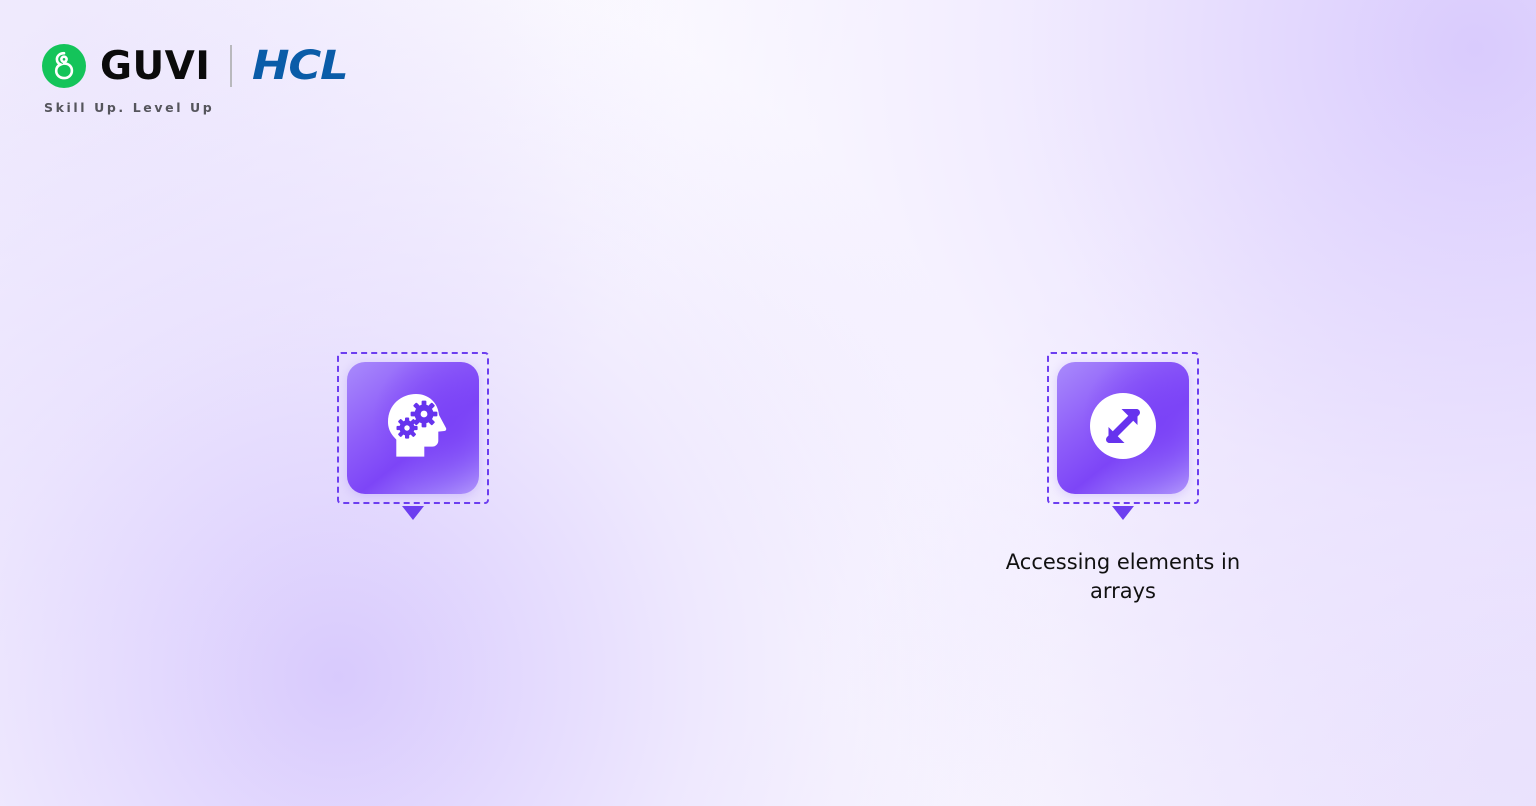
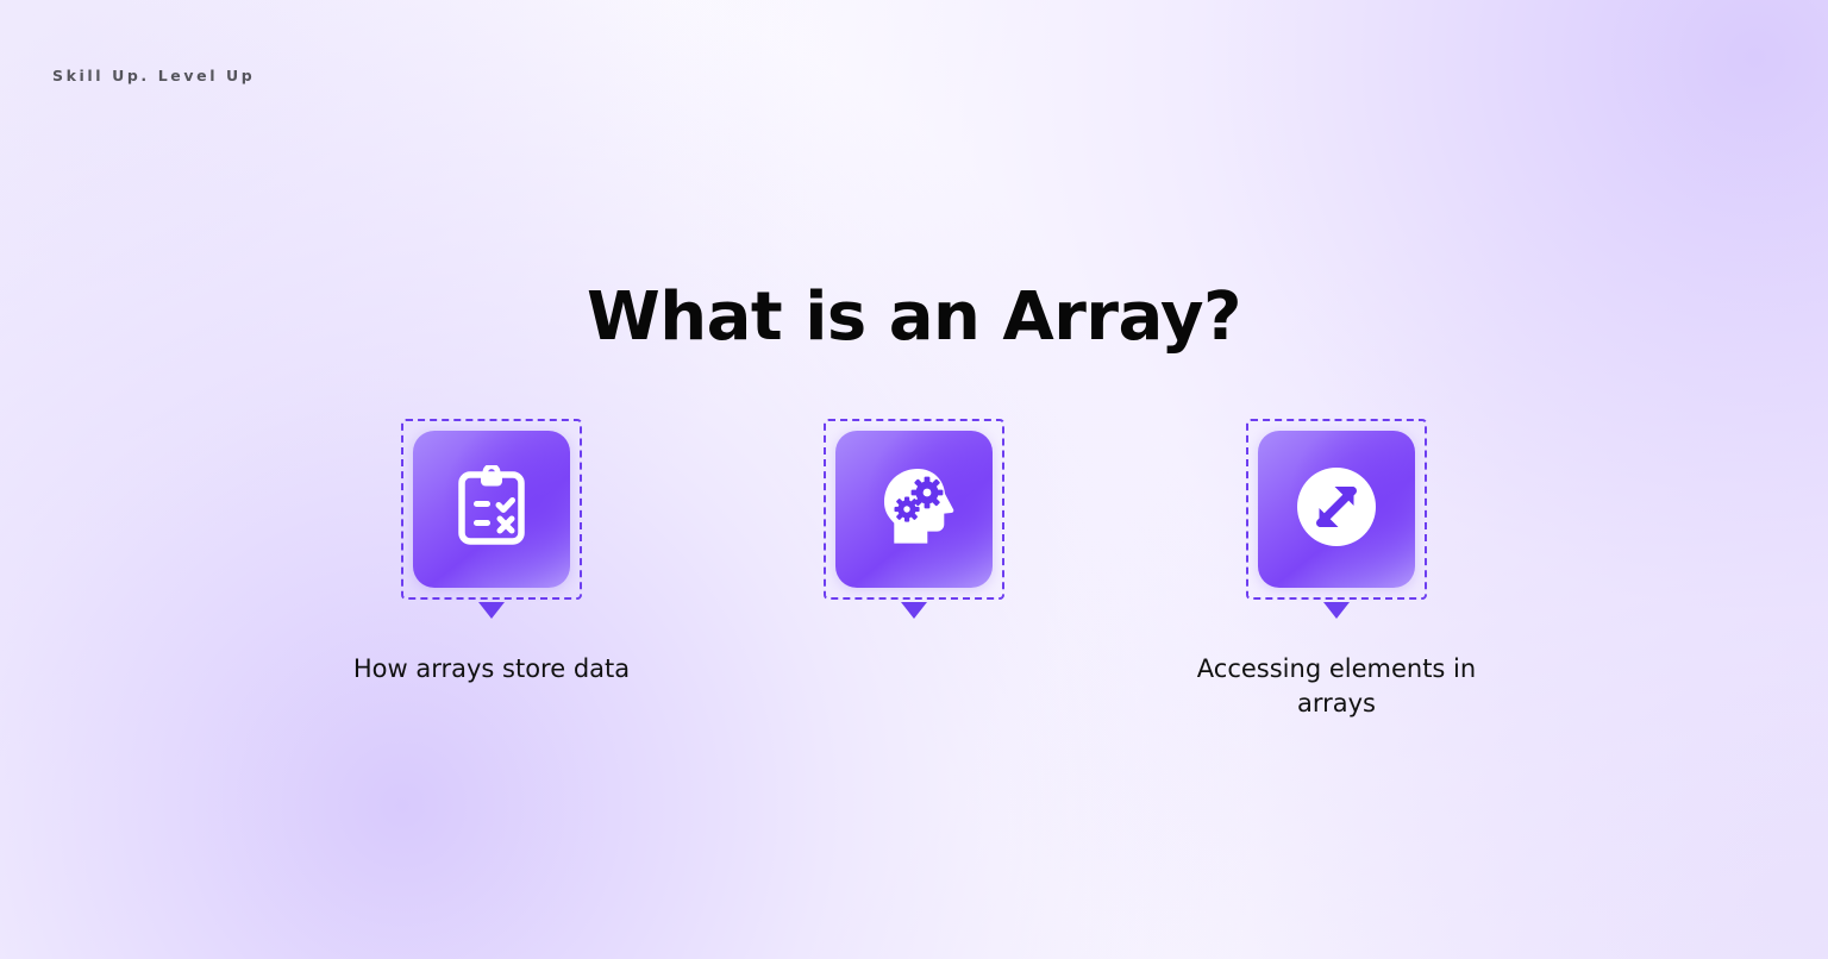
- GUVI
- HCL
  Skill Up. Level Up
+ What is an Array?
+ How arrays store data
  Accessing elements in arrays
